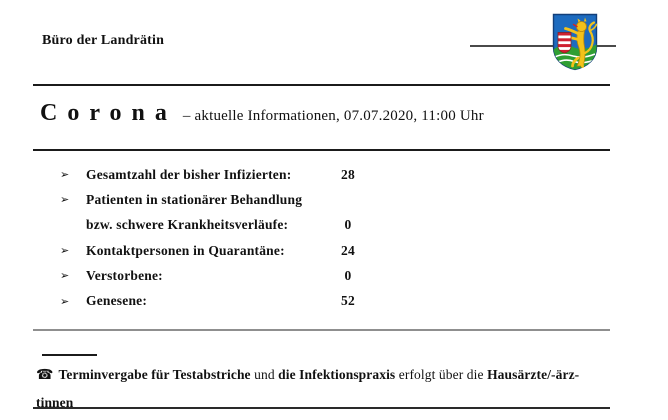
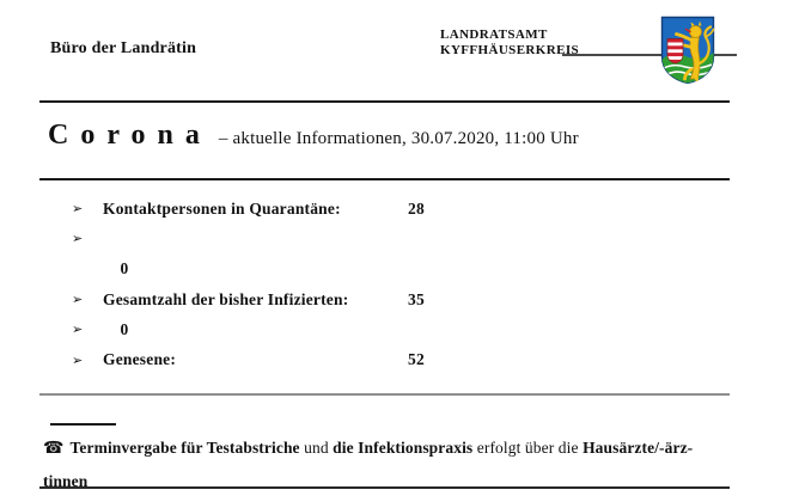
  Büro der Landrätin
+ LANDRATSAMT
+ KYFFHÄUSERKREIS
  C o r o n a
- – aktuelle Informationen, 07.07.2020, 11:00 Uhr
+ – aktuelle Informationen, 30.07.2020, 11:00 Uhr
  ➢
- Gesamtzahl der bisher Infizierten:
+ Kontaktpersonen in Quarantäne:
  28
  ➢
- Patienten in stationärer Behandlung
- bzw. schwere Krankheitsverläufe:
  0
  ➢
- Kontaktpersonen in Quarantäne:
+ Gesamtzahl der bisher Infizierten:
- 24
+ 35
  ➢
- Verstorbene:
  0
  ➢
  Genesene:
  52
  ☎ Terminvergabe für Testabstriche und die Infektionspraxis erfolgt über die Hausärzte/-ärz-
  tinnen
